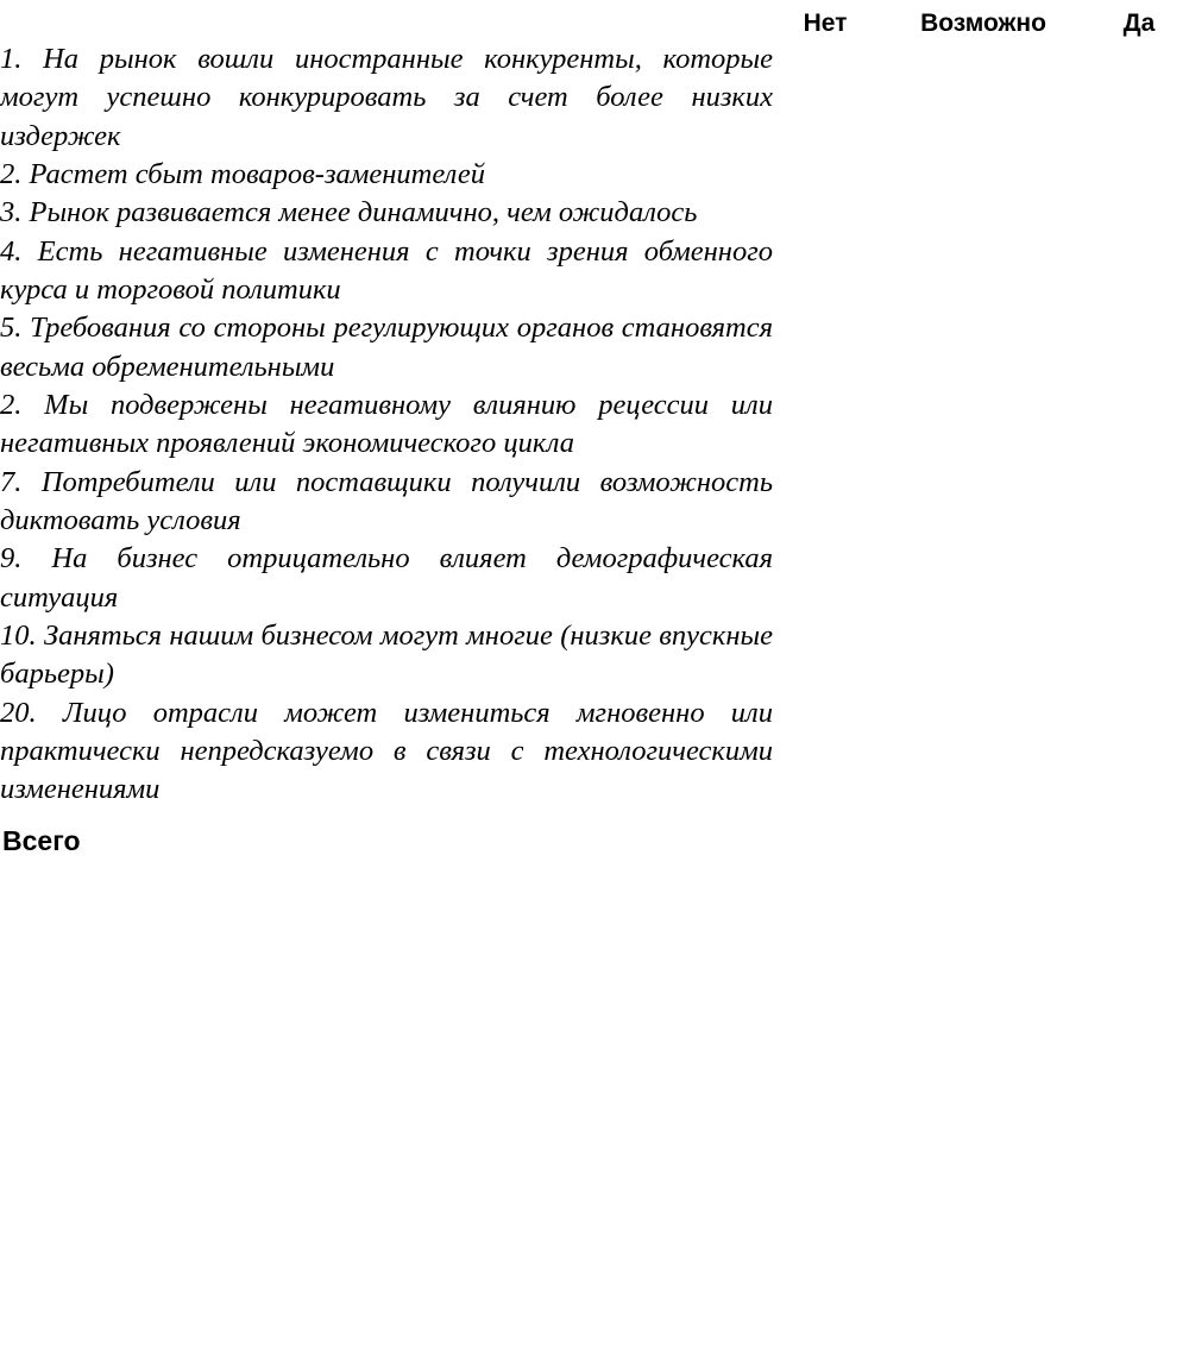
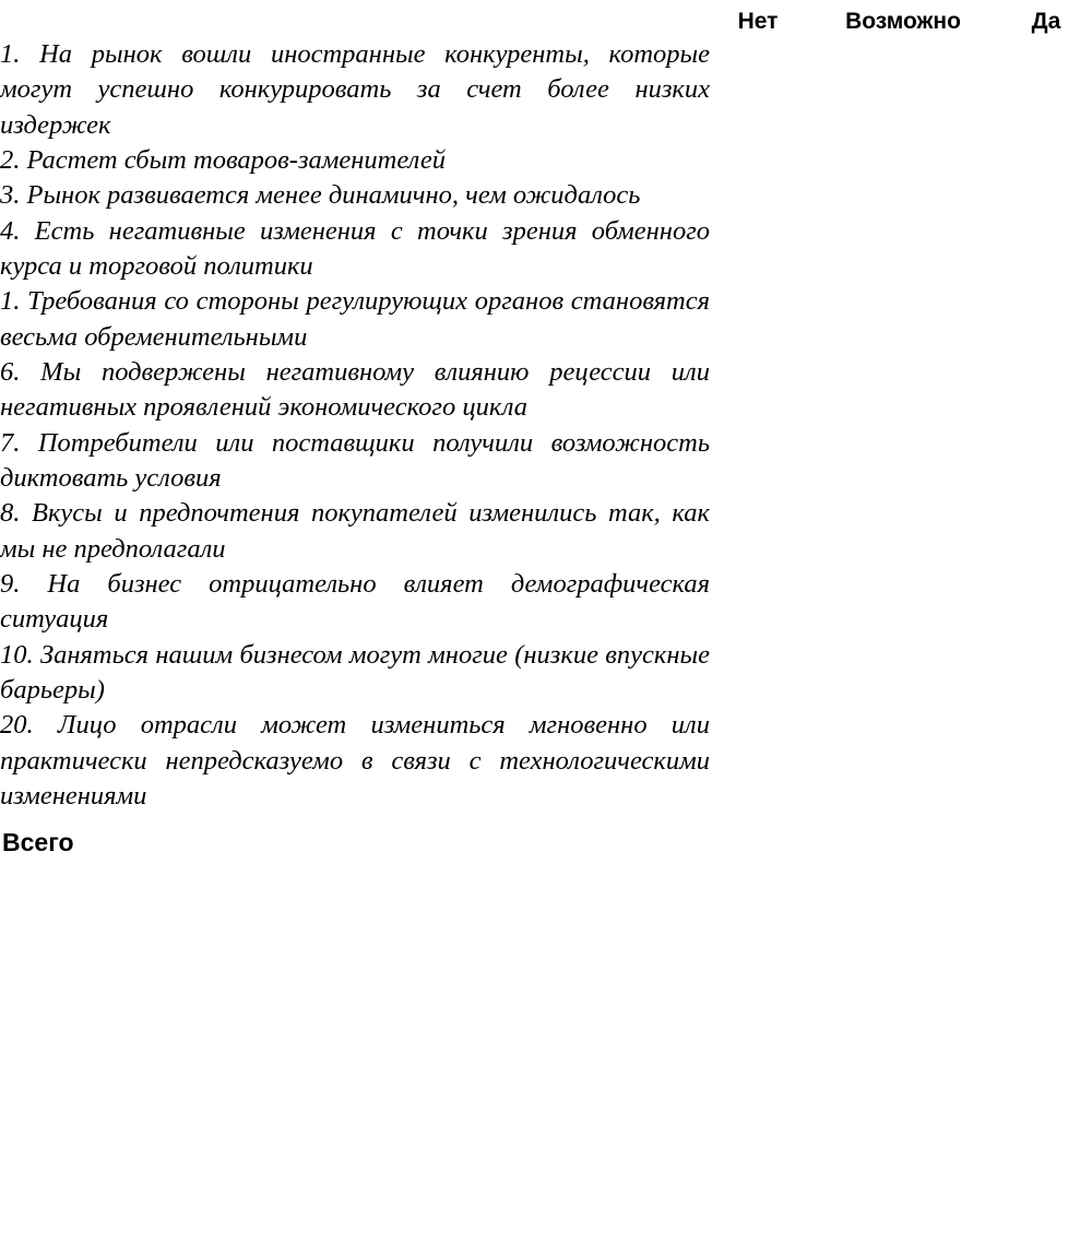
  Нет
  Возможно
  Да
  1. На рынок вошли иностранные конкуренты, которые могут успешно конкурировать за счет более низких издержек
  2. Растет сбыт товаров-заменителей
  3. Рынок развивается менее динамично, чем ожидалось
  4. Есть негативные изменения с точки зрения обменного курса и торговой политики
- 5. Требования со стороны регулирующих органов становятся весьма обременительными
+ 1. Требования со стороны регулирующих органов становятся весьма обременительными
- 2. Мы подвержены негативному влиянию рецессии или негативных проявлений экономического цикла
+ 6. Мы подвержены негативному влиянию рецессии или негативных проявлений экономического цикла
  7. Потребители или поставщики получили возможность диктовать условия
+ 8. Вкусы и предпочтения покупателей изменились так, как мы не предполагали
  9. На бизнес отрицательно влияет демографическая ситуация
  10. Заняться нашим бизнесом могут многие (низкие впускные барьеры)
  20. Лицо отрасли может измениться мгновенно или практически непредсказуемо в связи с технологическими изменениями
  Всего
